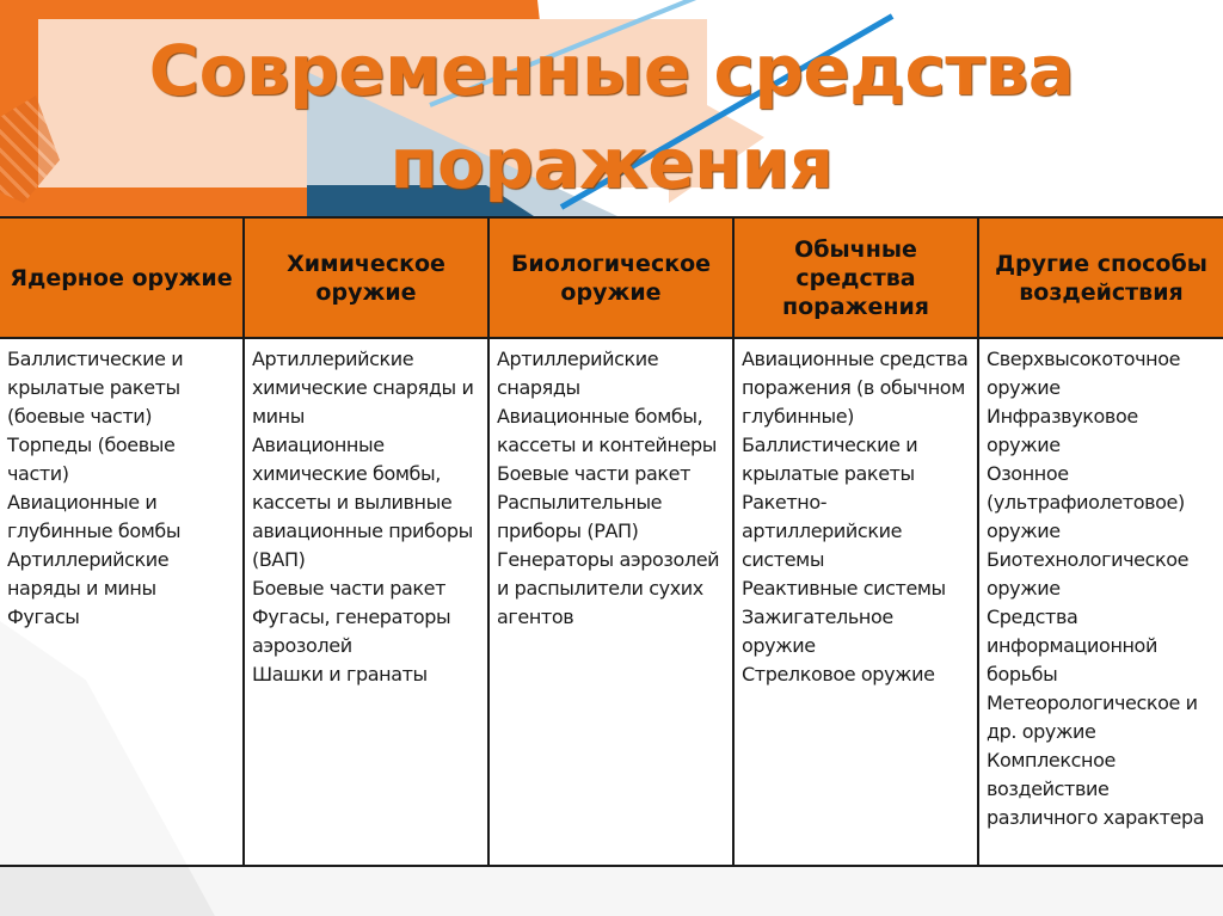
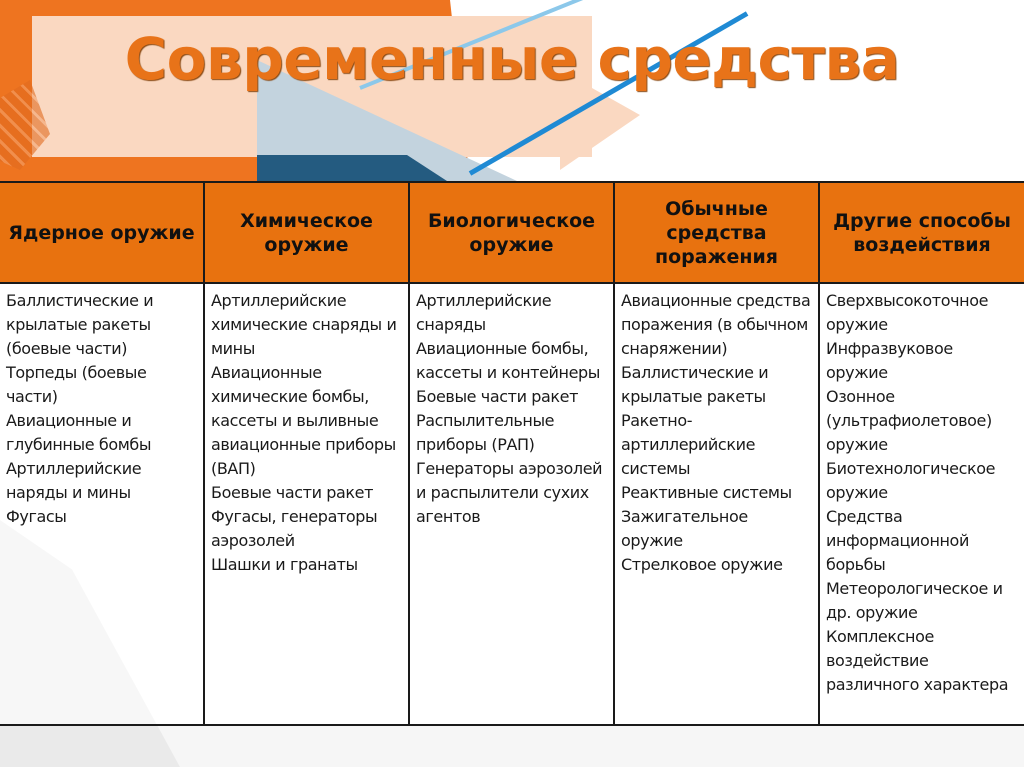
  Современные средства
- поражения
  Ядерное оружие	Химическое оружие	Биологическое оружие	Обычные средства поражения	Другие способы воздействия
- Баллистические и крылатые ракеты (боевые части) Торпеды (боевые части) Авиационные и глубинные бомбы Артиллерийские наряды и мины Фугасы	Артиллерийские химические снаряды и мины Авиационные химические бомбы, кассеты и выливные авиационные приборы (ВАП) Боевые части ракет Фугасы, генераторы аэрозолей Шашки и гранаты	Артиллерийские снаряды Авиационные бомбы, кассеты и контейнеры Боевые части ракет Распылительные приборы (РАП) Генераторы аэрозолей и распылители сухих агентов	Авиационные средства поражения (в обычном глубинные) Баллистические и крылатые ракеты Ракетно-артиллерийские системы Реактивные системы Зажигательное оружие Стрелковое оружие	Сверхвысокоточное оружие Инфразвуковое оружие Озонное (ультрафиолетовое) оружие Биотехнологическое оружие Средства информационной борьбы Метеорологическое и др. оружие Комплексное воздействие различного характера
+ Баллистические и крылатые ракеты (боевые части) Торпеды (боевые части) Авиационные и глубинные бомбы Артиллерийские наряды и мины Фугасы	Артиллерийские химические снаряды и мины Авиационные химические бомбы, кассеты и выливные авиационные приборы (ВАП) Боевые части ракет Фугасы, генераторы аэрозолей Шашки и гранаты	Артиллерийские снаряды Авиационные бомбы, кассеты и контейнеры Боевые части ракет Распылительные приборы (РАП) Генераторы аэрозолей и распылители сухих агентов	Авиационные средства поражения (в обычном снаряжении) Баллистические и крылатые ракеты Ракетно-артиллерийские системы Реактивные системы Зажигательное оружие Стрелковое оружие	Сверхвысокоточное оружие Инфразвуковое оружие Озонное (ультрафиолетовое) оружие Биотехнологическое оружие Средства информационной борьбы Метеорологическое и др. оружие Комплексное воздействие различного характера
